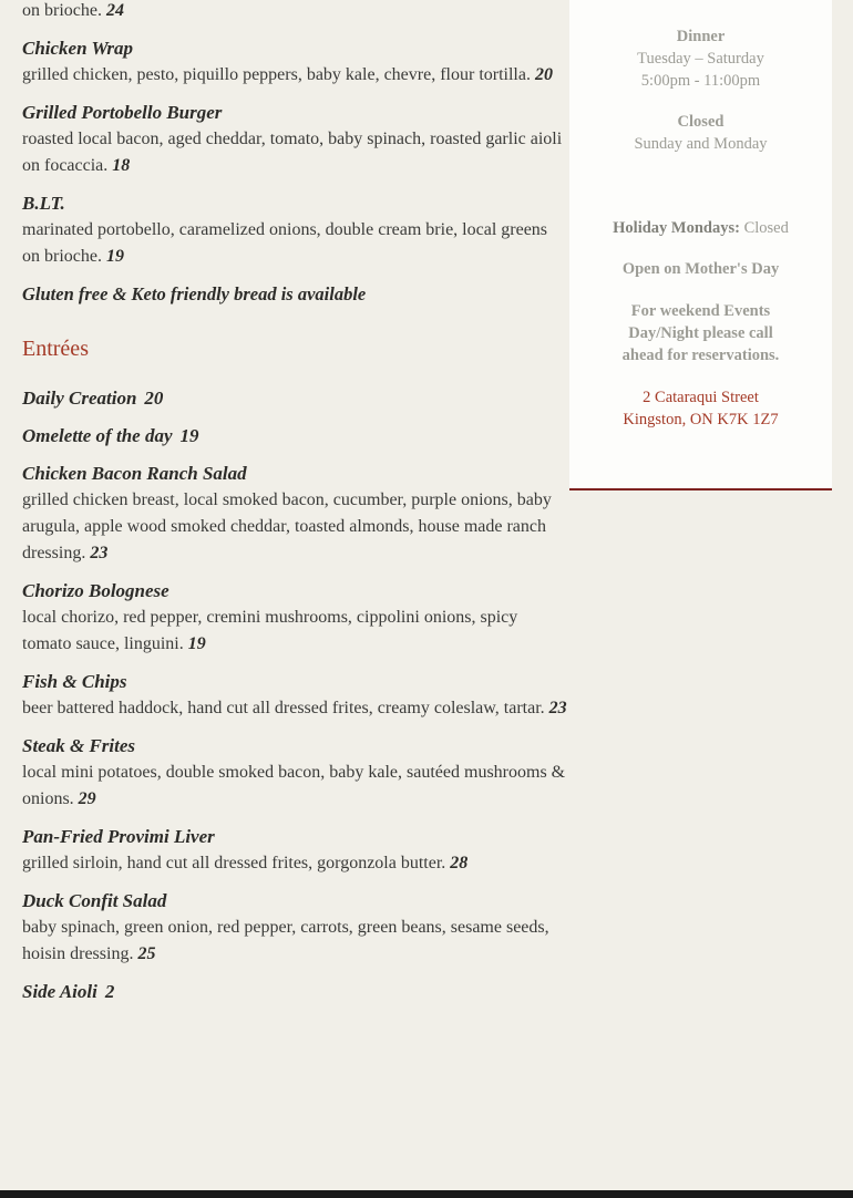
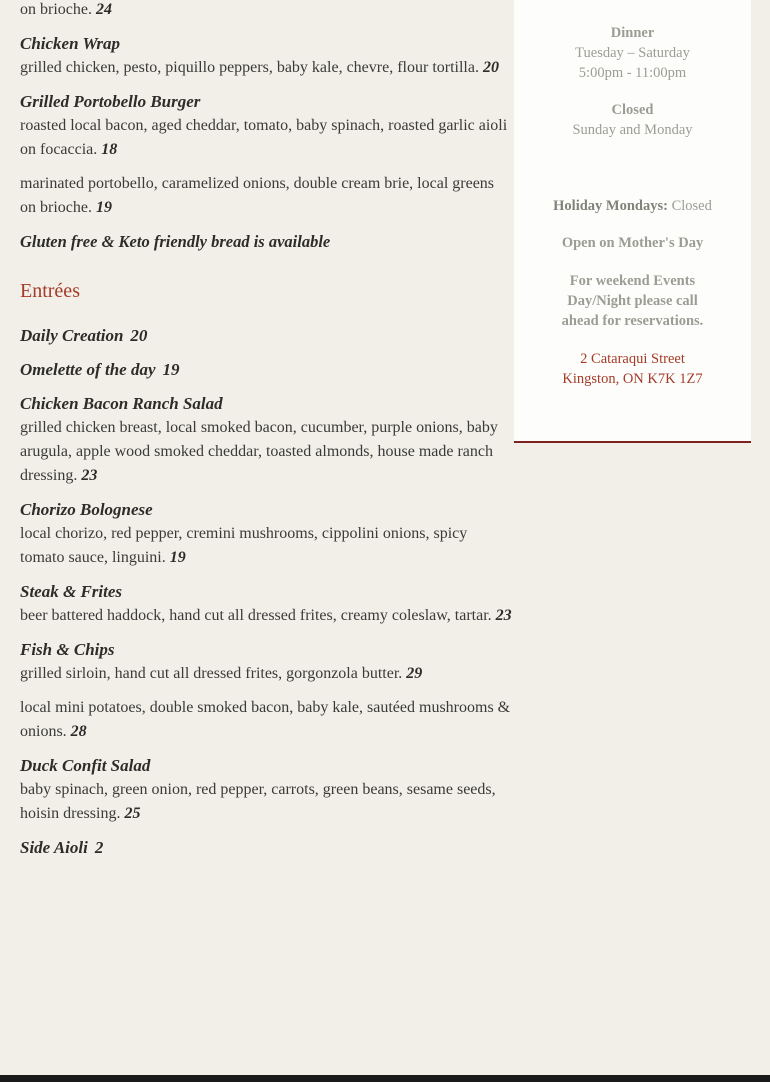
  on brioche. 24
  Chicken Wrap
  grilled chicken, pesto, piquillo peppers, baby kale, chevre, flour tortilla. 20
  Grilled Portobello Burger
  roasted local bacon, aged cheddar, tomato, baby spinach, roasted garlic aioli on focaccia. 18
- B.LT.
  marinated portobello, caramelized onions, double cream brie, local greens on brioche. 19
  Gluten free & Keto friendly bread is available
  Entrées
  Daily Creation 20
  Omelette of the day 19
  Chicken Bacon Ranch Salad
  grilled chicken breast, local smoked bacon, cucumber, purple onions, baby arugula, apple wood smoked cheddar, toasted almonds, house made ranch dressing. 23
  Chorizo Bolognese
  local chorizo, red pepper, cremini mushrooms, cippolini onions, spicy tomato sauce, linguini. 19
- Fish & Chips
+ Steak & Frites
  beer battered haddock, hand cut all dressed frites, creamy coleslaw, tartar. 23
- Steak & Frites
+ Fish & Chips
- local mini potatoes, double smoked bacon, baby kale, sautéed mushrooms & onions. 29
+ grilled sirloin, hand cut all dressed frites, gorgonzola butter. 29
- Pan-Fried Provimi Liver
- grilled sirloin, hand cut all dressed frites, gorgonzola butter. 28
+ local mini potatoes, double smoked bacon, baby kale, sautéed mushrooms & onions. 28
  Duck Confit Salad
  baby spinach, green onion, red pepper, carrots, green beans, sesame seeds, hoisin dressing. 25
  Side Aioli 2
  Dinner
  Tuesday – Saturday
  5:00pm - 11:00pm
  Closed
  Sunday and Monday
  Holiday Mondays: Closed
  Open on Mother's Day
  For weekend Events Day/Night please call ahead for reservations.
  2 Cataraqui Street
  Kingston, ON K7K 1Z7
